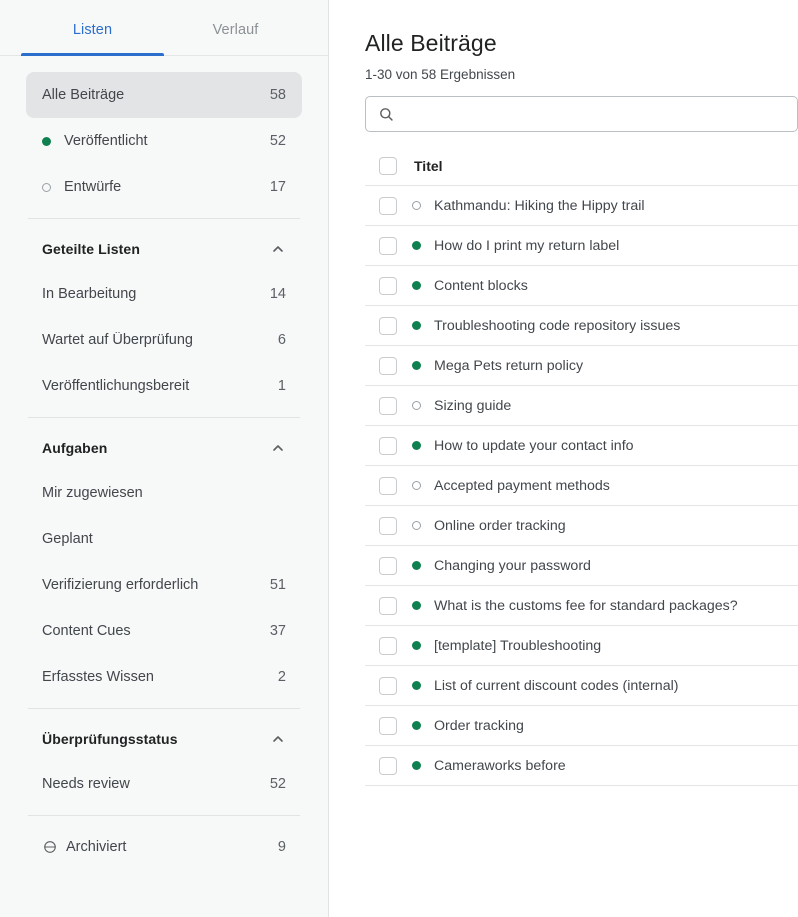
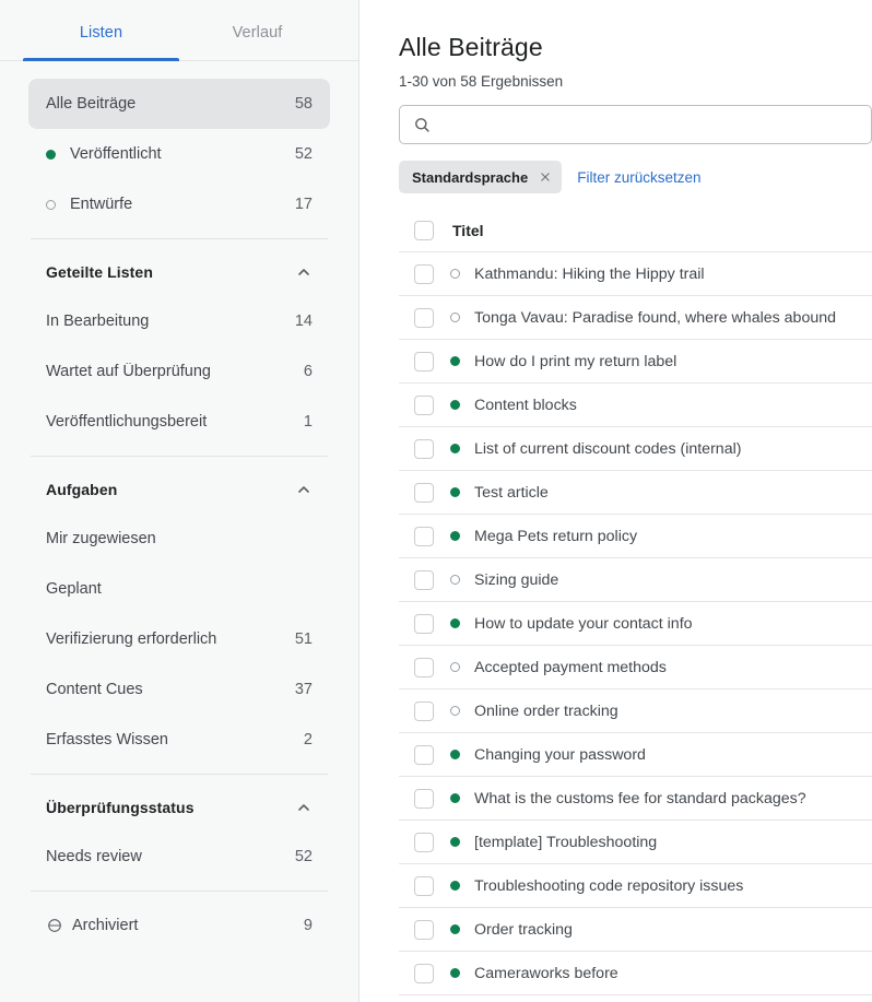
  Listen
  Verlauf
  Alle Beiträge
  58
  Veröffentlicht
  52
  Entwürfe
  17
  Geteilte Listen
  In Bearbeitung
  14
  Wartet auf Überprüfung
  6
  Veröffentlichungsbereit
  1
  Aufgaben
  Mir zugewiesen
  Geplant
  Verifizierung erforderlich
  51
  Content Cues
  37
  Erfasstes Wissen
  2
  Überprüfungsstatus
  Needs review
  52
  Archiviert
  9
  Alle Beiträge
  1-30 von 58 Ergebnissen
+ Standardsprache
+ Filter zurücksetzen
  Titel
  Kathmandu: Hiking the Hippy trail
+ Tonga Vavau: Paradise found, where whales abound
  How do I print my return label
  Content blocks
- Troubleshooting code repository issues
+ List of current discount codes (internal)
+ Test article
  Mega Pets return policy
  Sizing guide
  How to update your contact info
  Accepted payment methods
  Online order tracking
  Changing your password
  What is the customs fee for standard packages?
  [template] Troubleshooting
- List of current discount codes (internal)
+ Troubleshooting code repository issues
  Order tracking
  Cameraworks before
